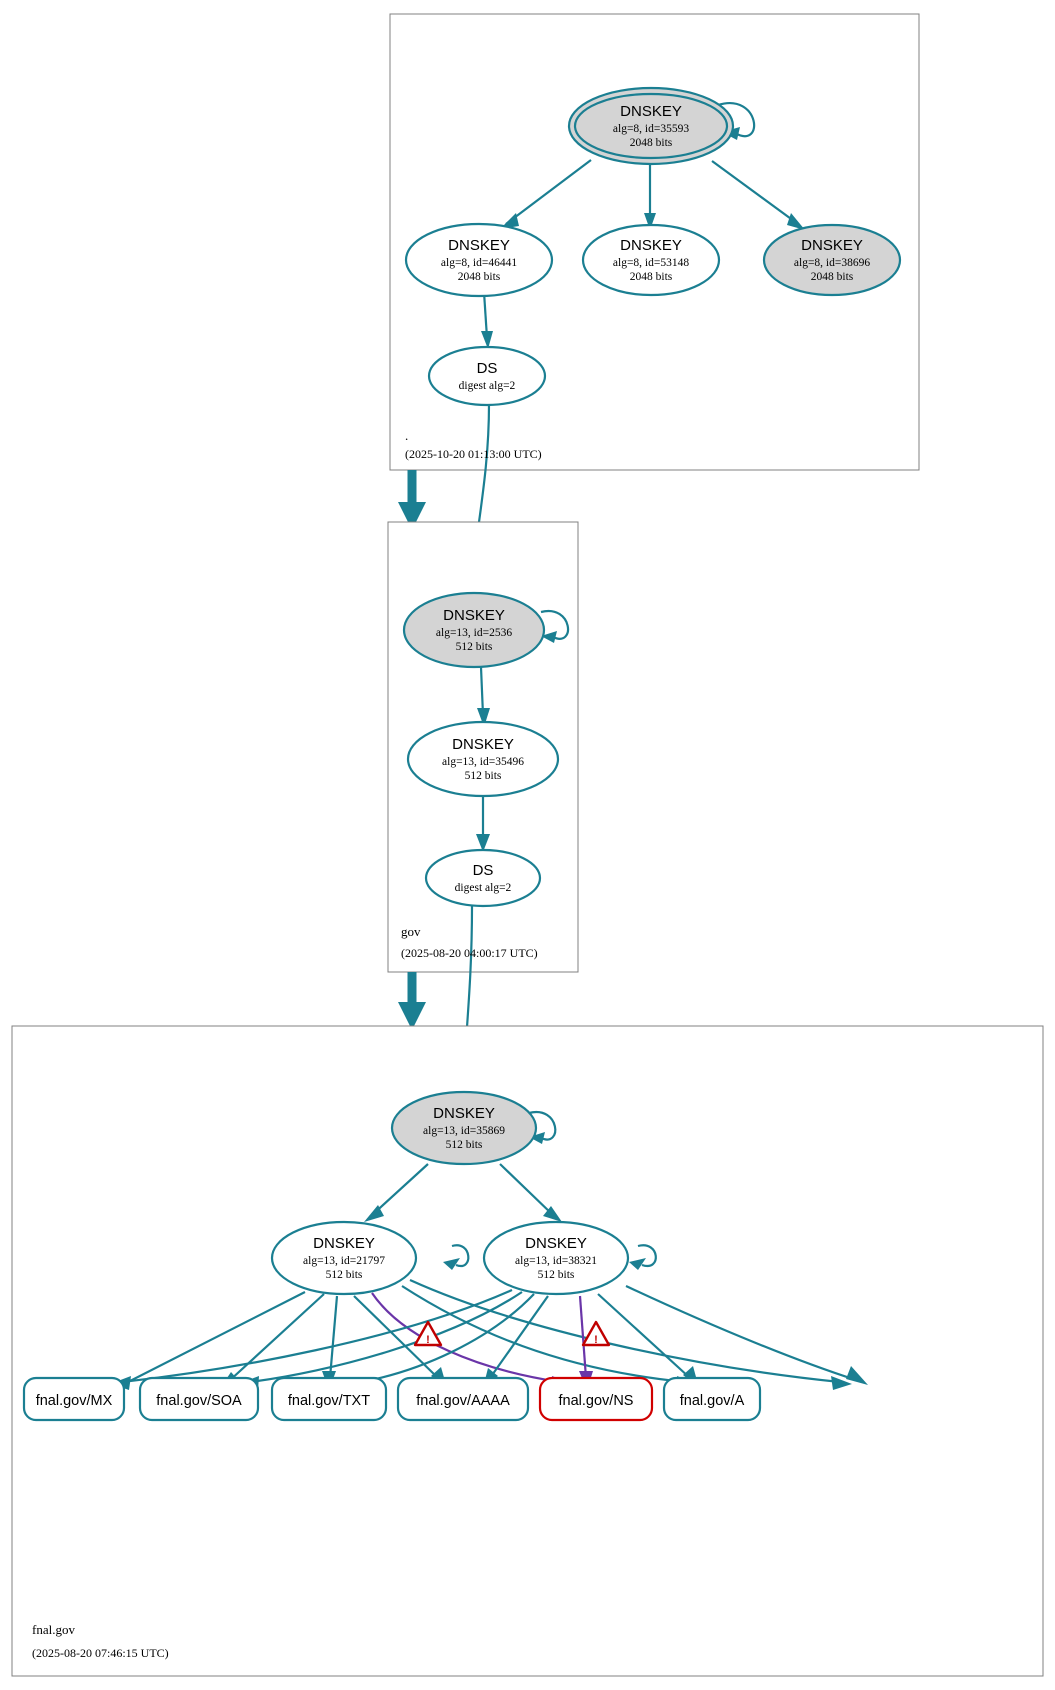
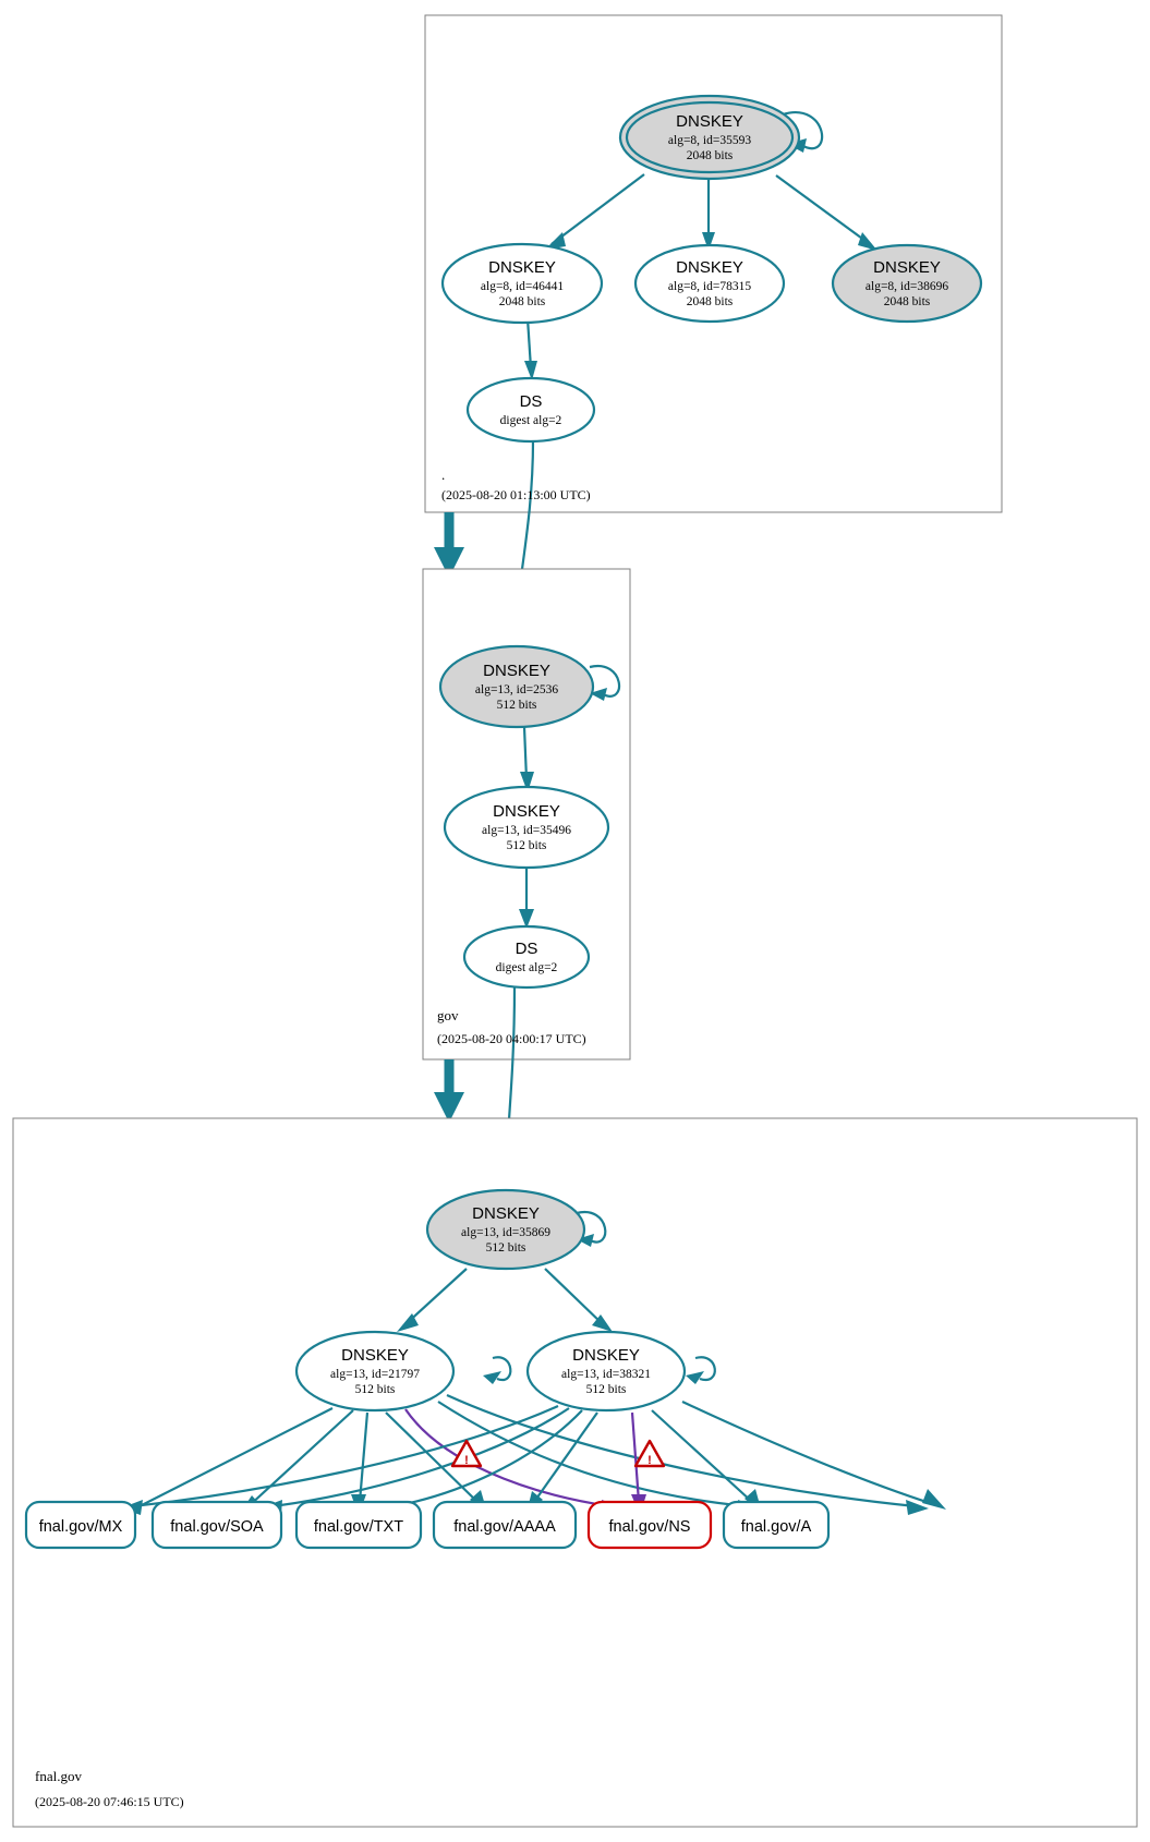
  DNSKEY
  alg=8, id=35593
  2048 bits
  DNSKEY
  alg=8, id=46441
  2048 bits
  DNSKEY
- alg=8, id=53148
+ alg=8, id=78315
  2048 bits
  DNSKEY
  alg=8, id=38696
  2048 bits
  DS
  digest alg=2
  .
- (2025-10-20 01:13:00 UTC)
+ (2025-08-20 01:13:00 UTC)
  DNSKEY
  alg=13, id=2536
  512 bits
  DNSKEY
  alg=13, id=35496
  512 bits
  DS
  digest alg=2
  gov
  (2025-08-20 04:00:17 UTC)
  DNSKEY
  alg=13, id=35869
  512 bits
  DNSKEY
  alg=13, id=21797
  512 bits
  DNSKEY
  alg=13, id=38321
  512 bits
  !
  !
  fnal.gov/MX
  fnal.gov/SOA
  fnal.gov/TXT
  fnal.gov/AAAA
  fnal.gov/NS
  fnal.gov/A
  fnal.gov
  (2025-08-20 07:46:15 UTC)
